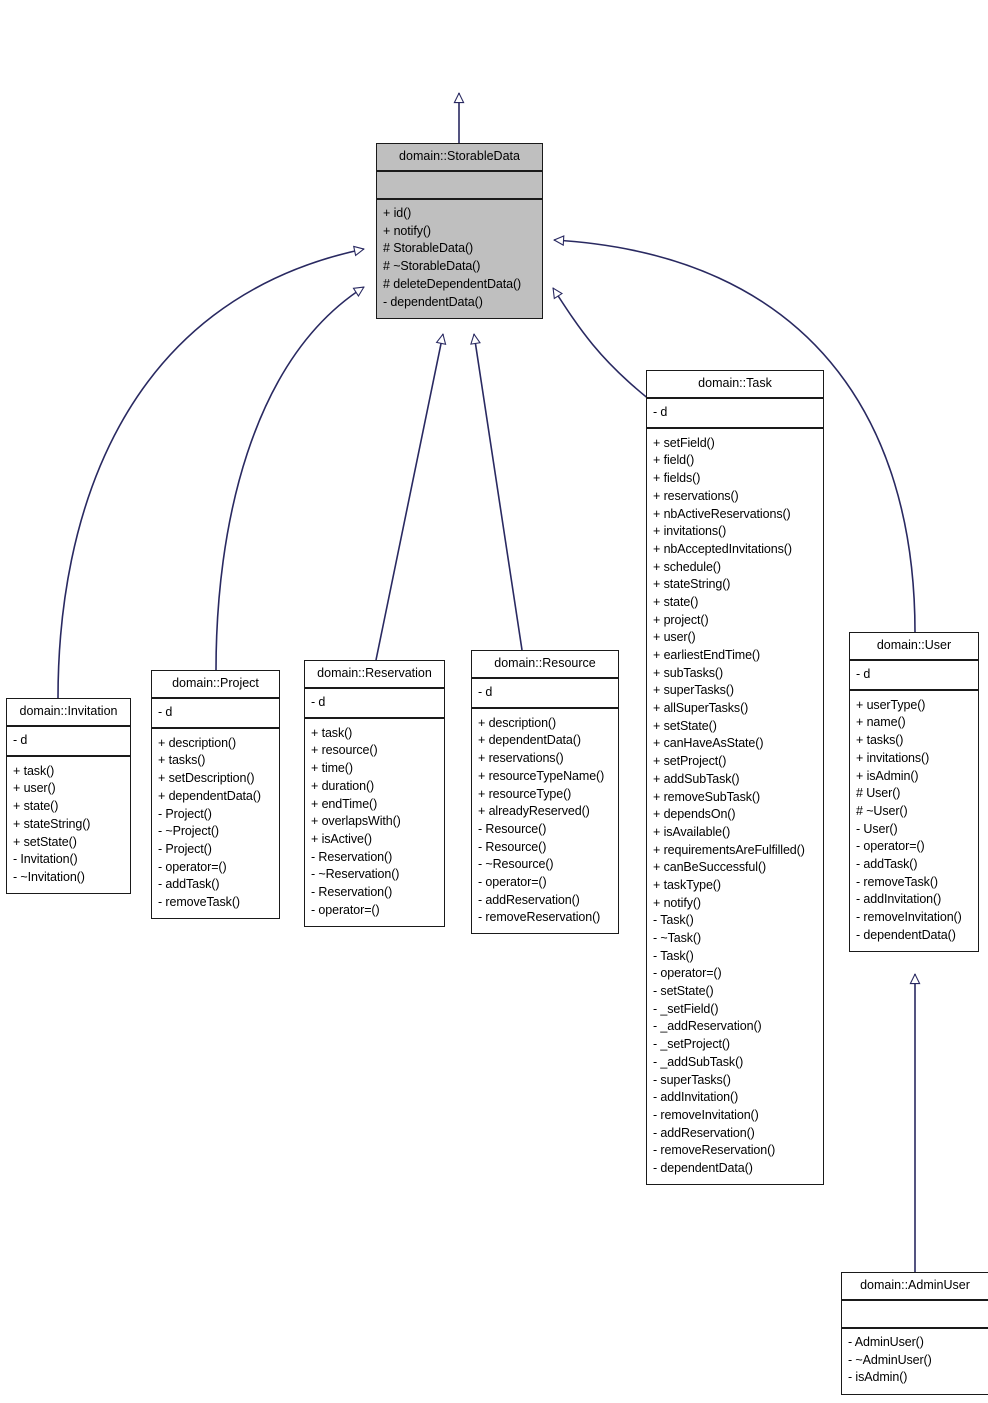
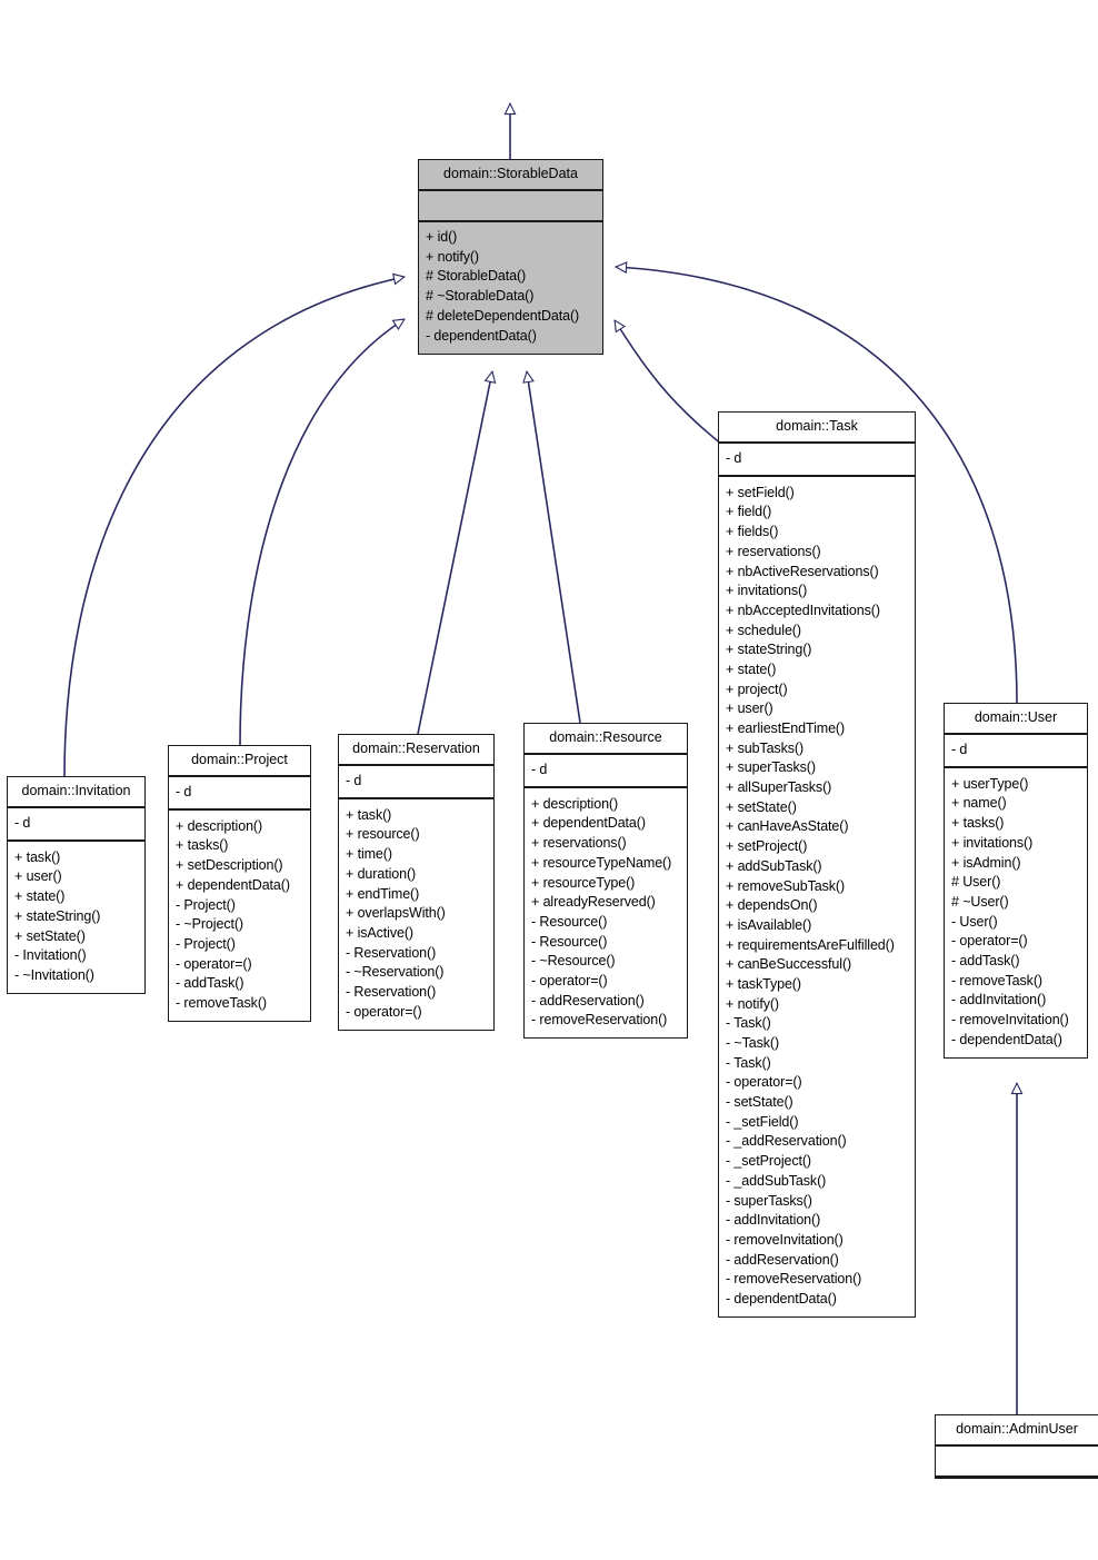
  domain::StorableData
  + id()
  + notify()
  # StorableData()
  # ~StorableData()
  # deleteDependentData()
  - dependentData()
  domain::Invitation
  - d
  + task()
  + user()
  + state()
  + stateString()
  + setState()
  - Invitation()
  - ~Invitation()
  domain::Project
  - d
  + description()
  + tasks()
  + setDescription()
  + dependentData()
  - Project()
  - ~Project()
  - Project()
  - operator=()
  - addTask()
  - removeTask()
  domain::Reservation
  - d
  + task()
  + resource()
  + time()
  + duration()
  + endTime()
  + overlapsWith()
  + isActive()
  - Reservation()
  - ~Reservation()
  - Reservation()
  - operator=()
  domain::Resource
  - d
  + description()
  + dependentData()
  + reservations()
  + resourceTypeName()
  + resourceType()
  + alreadyReserved()
  - Resource()
  - Resource()
  - ~Resource()
  - operator=()
  - addReservation()
  - removeReservation()
  domain::Task
  - d
  + setField()
  + field()
  + fields()
  + reservations()
  + nbActiveReservations()
  + invitations()
  + nbAcceptedInvitations()
  + schedule()
  + stateString()
  + state()
  + project()
  + user()
  + earliestEndTime()
  + subTasks()
  + superTasks()
  + allSuperTasks()
  + setState()
  + canHaveAsState()
  + setProject()
  + addSubTask()
  + removeSubTask()
  + dependsOn()
  + isAvailable()
  + requirementsAreFulfilled()
  + canBeSuccessful()
  + taskType()
  + notify()
  - Task()
  - ~Task()
  - Task()
  - operator=()
  - setState()
  - _setField()
  - _addReservation()
  - _setProject()
  - _addSubTask()
  - superTasks()
  - addInvitation()
  - removeInvitation()
  - addReservation()
  - removeReservation()
  - dependentData()
  domain::User
  - d
  + userType()
  + name()
  + tasks()
  + invitations()
  + isAdmin()
  # User()
  # ~User()
  - User()
  - operator=()
  - addTask()
  - removeTask()
  - addInvitation()
  - removeInvitation()
  - dependentData()
  domain::AdminUser
- - AdminUser()
- - ~AdminUser()
- - isAdmin()
